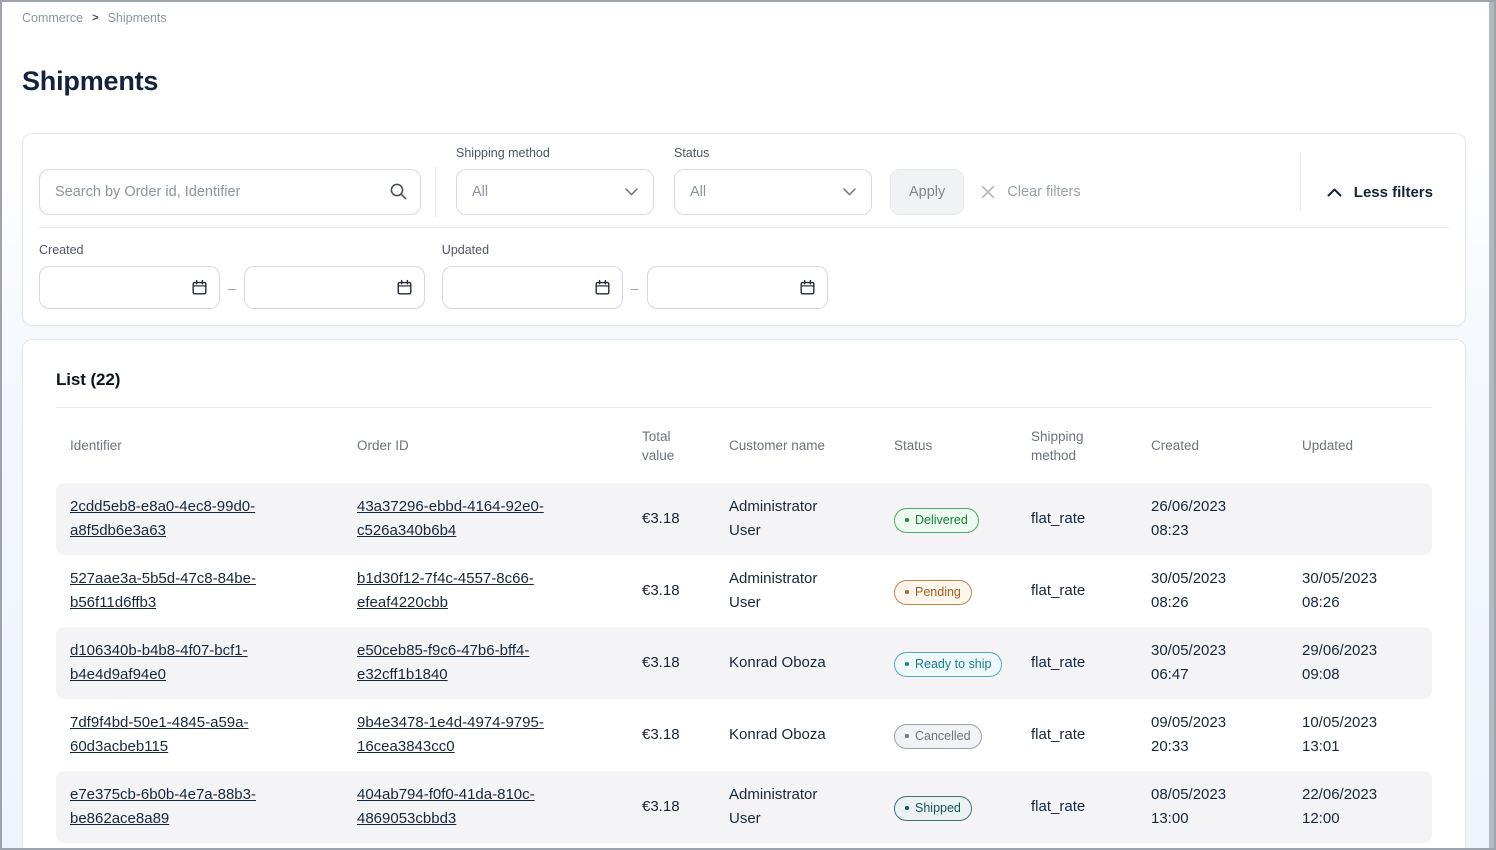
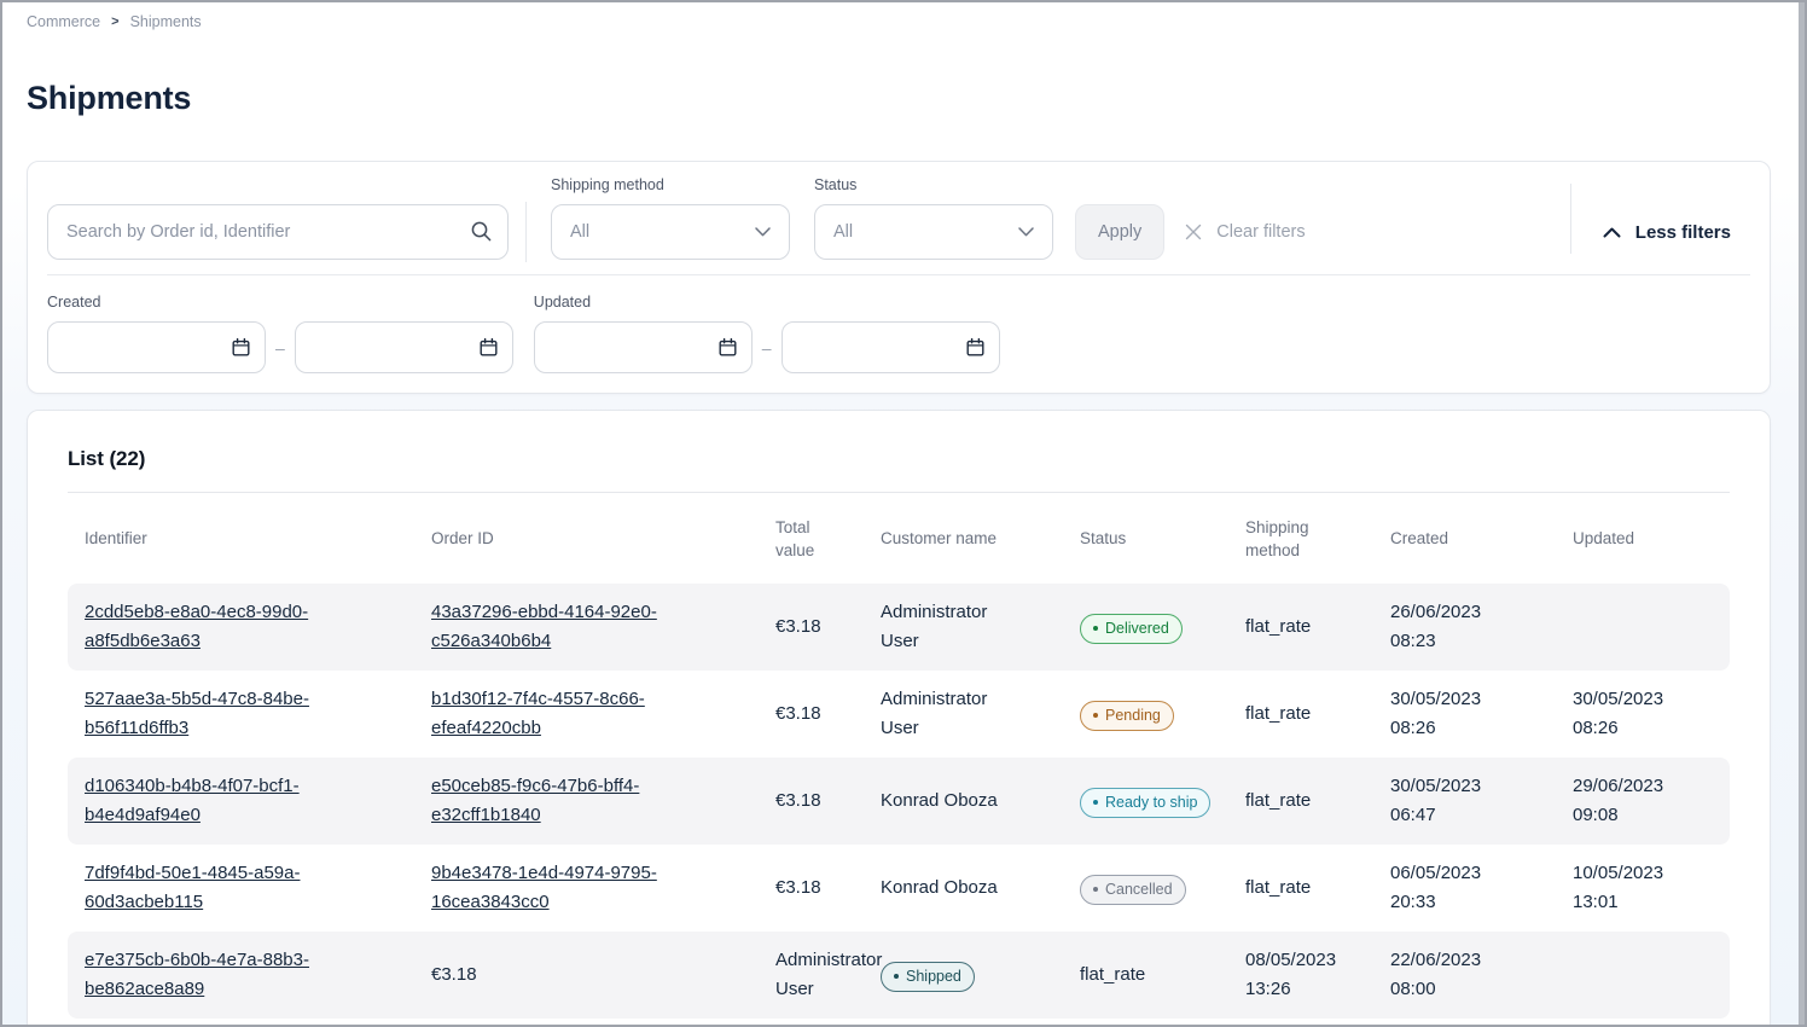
  Commerce
  >
  Shipments
  Shipments
  Search by Order id, Identifier
  Shipping method
  All
  Status
  All
  Apply
  Clear filters
  Less filters
  Created
  –
  Updated
  –
  List (22)
  Identifier
  Order ID
  Total value
  Customer name
  Status
  Shipping method
  Created
  Updated
  2cdd5eb8-e8a0-4ec8-99d0-a8f5db6e3a63
  43a37296-ebbd-4164-92e0-c526a340b6b4
  €3.18
  Administrator User
  Delivered
  flat_rate
  26/06/2023
  08:23
  527aae3a-5b5d-47c8-84be-b56f11d6ffb3
  b1d30f12-7f4c-4557-8c66-efeaf4220cbb
  €3.18
  Administrator User
  Pending
  flat_rate
  30/05/2023
  08:26
  30/05/2023
  08:26
  d106340b-b4b8-4f07-bcf1-b4e4d9af94e0
  e50ceb85-f9c6-47b6-bff4-e32cff1b1840
  €3.18
  Konrad Oboza
  Ready to ship
  flat_rate
  30/05/2023
  06:47
  29/06/2023
  09:08
  7df9f4bd-50e1-4845-a59a-60d3acbeb115
  9b4e3478-1e4d-4974-9795-16cea3843cc0
  €3.18
  Konrad Oboza
  Cancelled
  flat_rate
- 09/05/2023
+ 06/05/2023
  20:33
  10/05/2023
  13:01
  e7e375cb-6b0b-4e7a-88b3-be862ace8a89
- 404ab794-f0f0-41da-810c-4869053cbbd3
  €3.18
  Administrator User
  Shipped
  flat_rate
  08/05/2023
- 13:00
+ 13:26
  22/06/2023
- 12:00
+ 08:00
